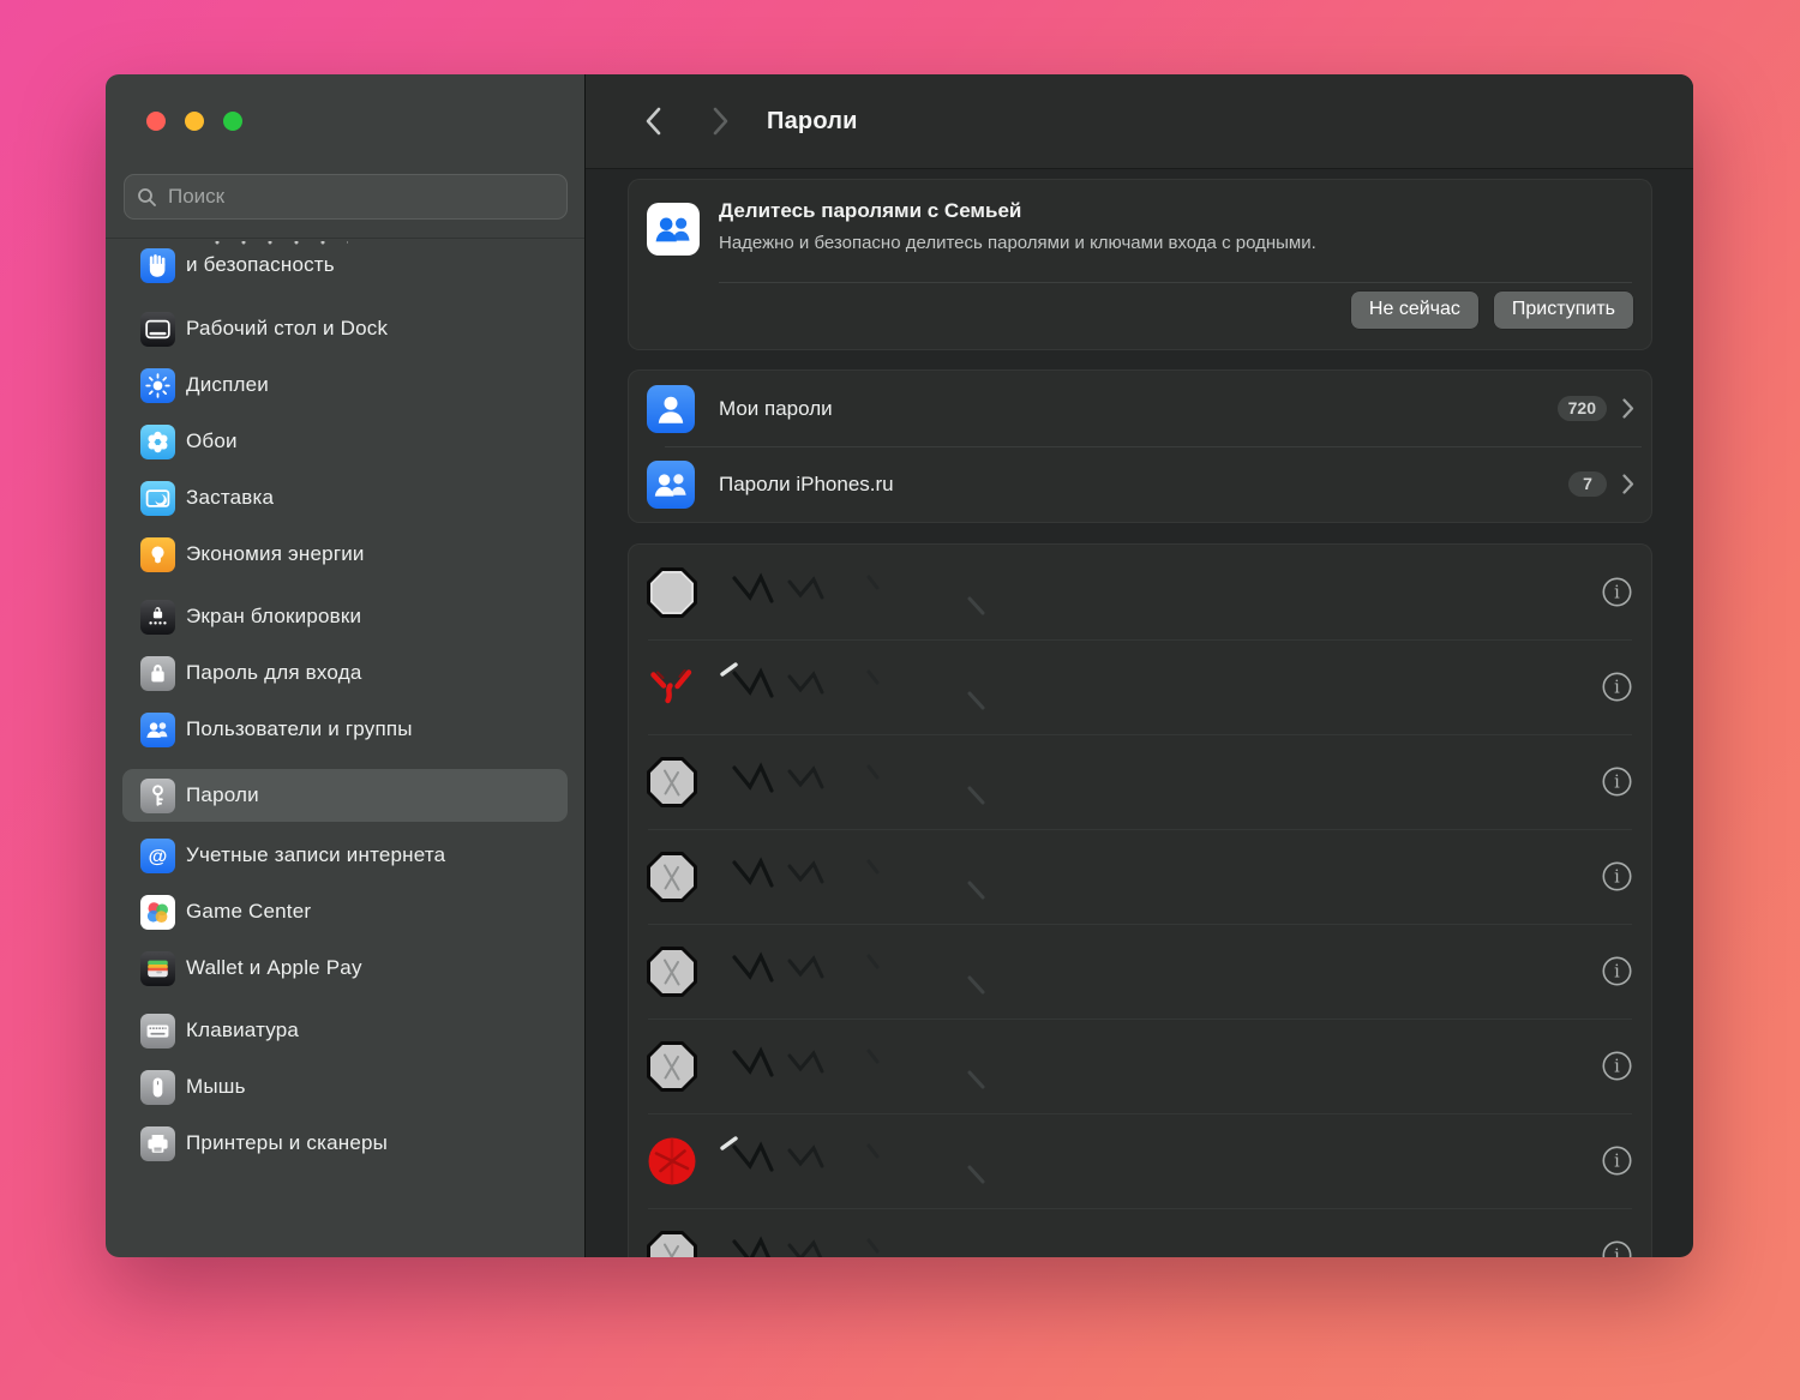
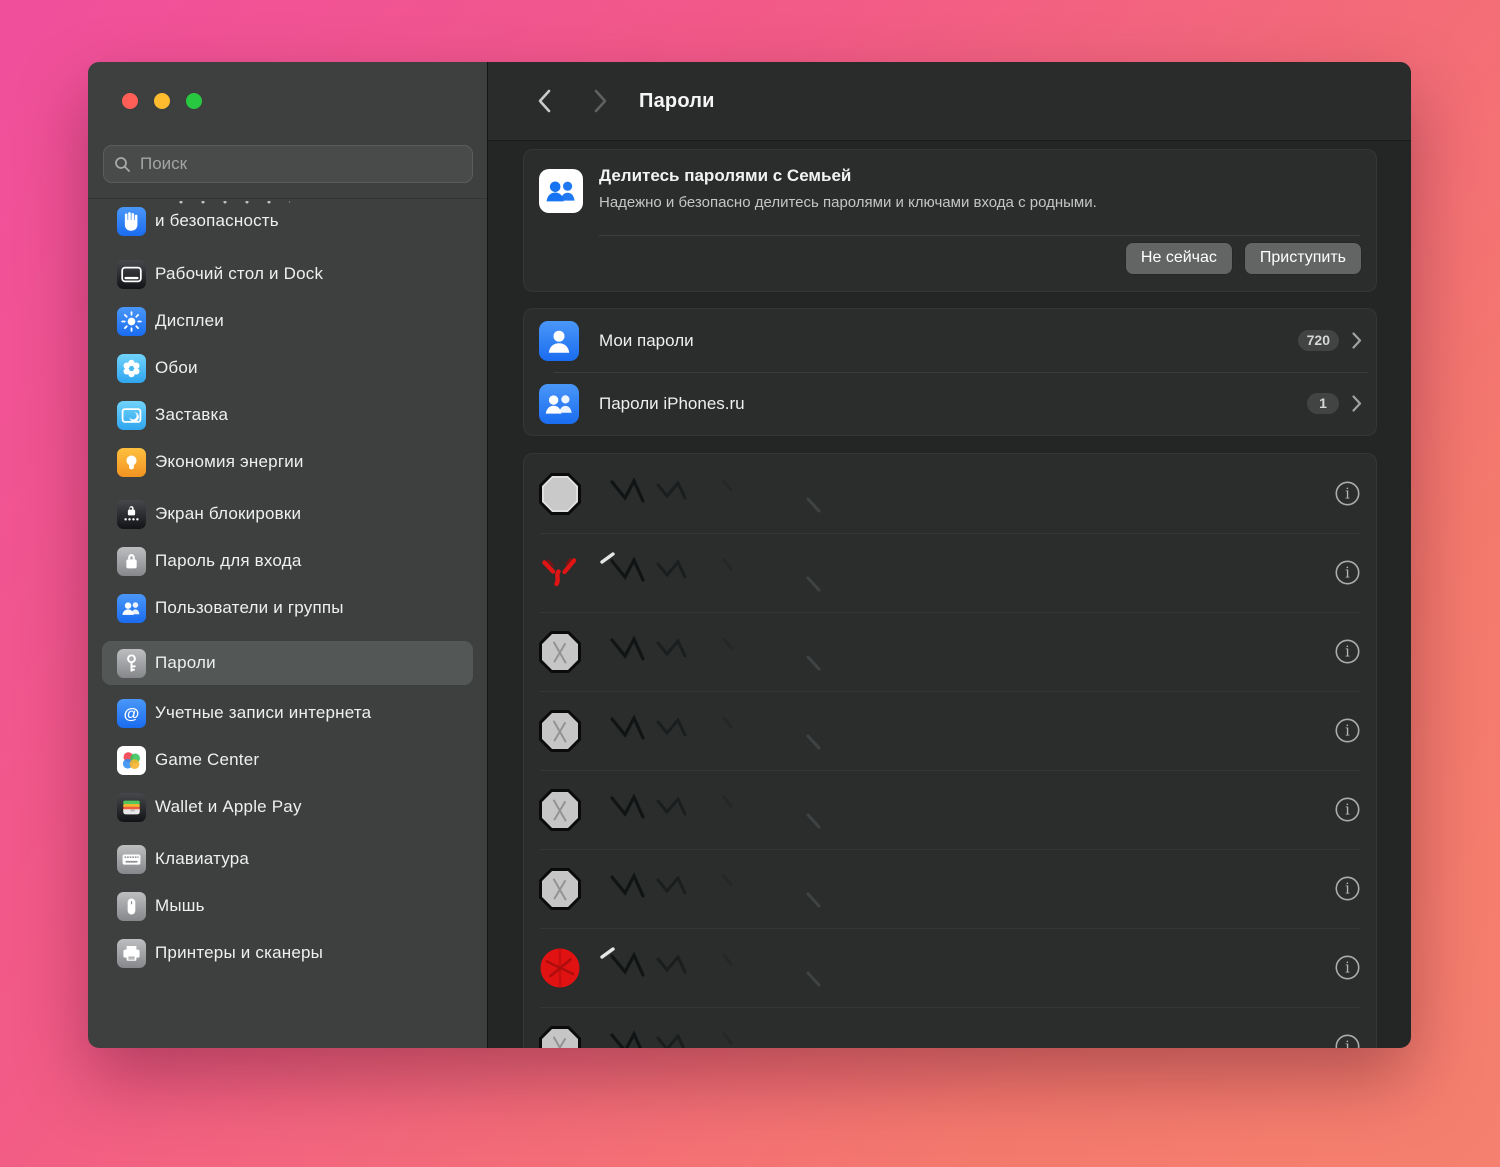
  Поиск
  и безопасность
  Рабочий стол и Dock
  Дисплеи
  Обои
  Заставка
  Экономия энергии
  Экран блокировки
  Пароль для входа
  Пользователи и группы
  Пароли
  @
  Учетные записи интернета
  Game Center
  Wallet и Apple Pay
  Клавиатура
  Мышь
  Принтеры и сканеры
  Пароли
  Делитесь паролями с Семьей
  Надежно и безопасно делитесь паролями и ключами входа с родными.
  Не сейчас
  Приступить
  Мои пароли
  720
  Пароли iPhones.ru
- 7
+ 1
  i
  i
  i
  i
  i
  i
  i
  i
